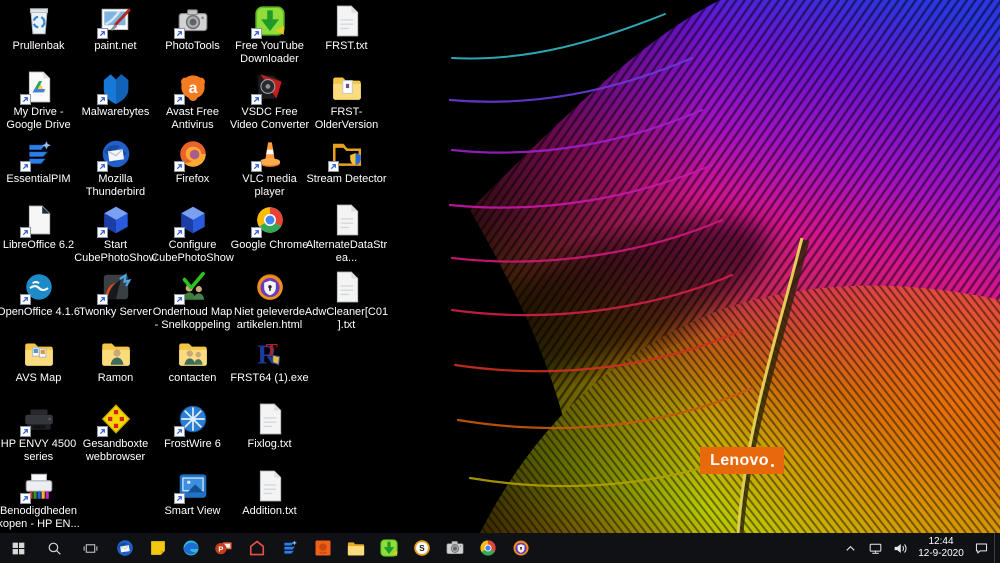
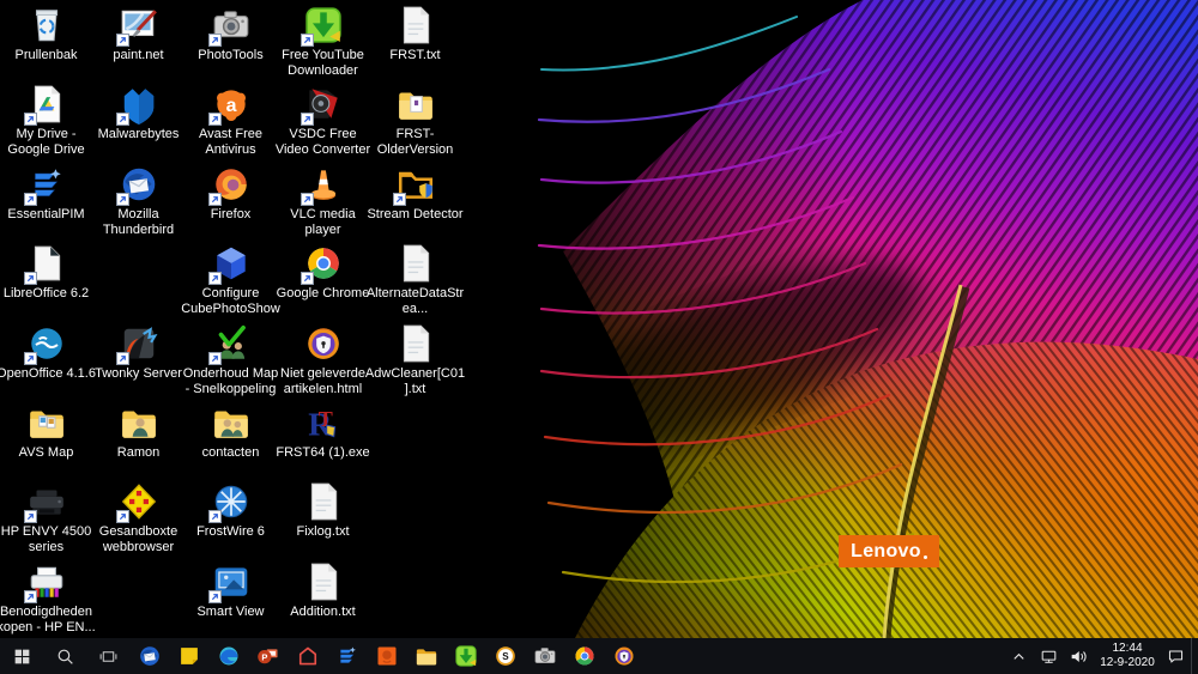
  Lenovo
  Prullenbak
  paint.net
  PhotoTools
  Free YouTube Downloader
  FRST.txt
  My Drive - Google Drive
  Malwarebytes
  a
  Avast Free Antivirus
  VSDC Free Video Converter
  FRST-OlderVersion
  EssentialPIM
  Mozilla Thunderbird
  Firefox
  VLC media player
  Stream Detector
  LibreOffice 6.2
- Start CubePhotoShow
  Configure CubePhotoShow
  Google Chrome
  AlternateDataStrea...
  OpenOffice 4.1.6
  Twonky Server
  Onderhoud Map - Snelkoppeling
  Niet geleverde artikelen.html
  AdwCleaner[C01].txt
  AVS Map
  Ramon
  contacten
  R
  T
  FRST64 (1).exe
  HP ENVY 4500 series
  Gesandboxte webbrowser
  FrostWire 6
  Fixlog.txt
  Benodigdheden kopen - HP EN...
  Smart View
  Addition.txt
  P
  S
  12:44
  12-9-2020
